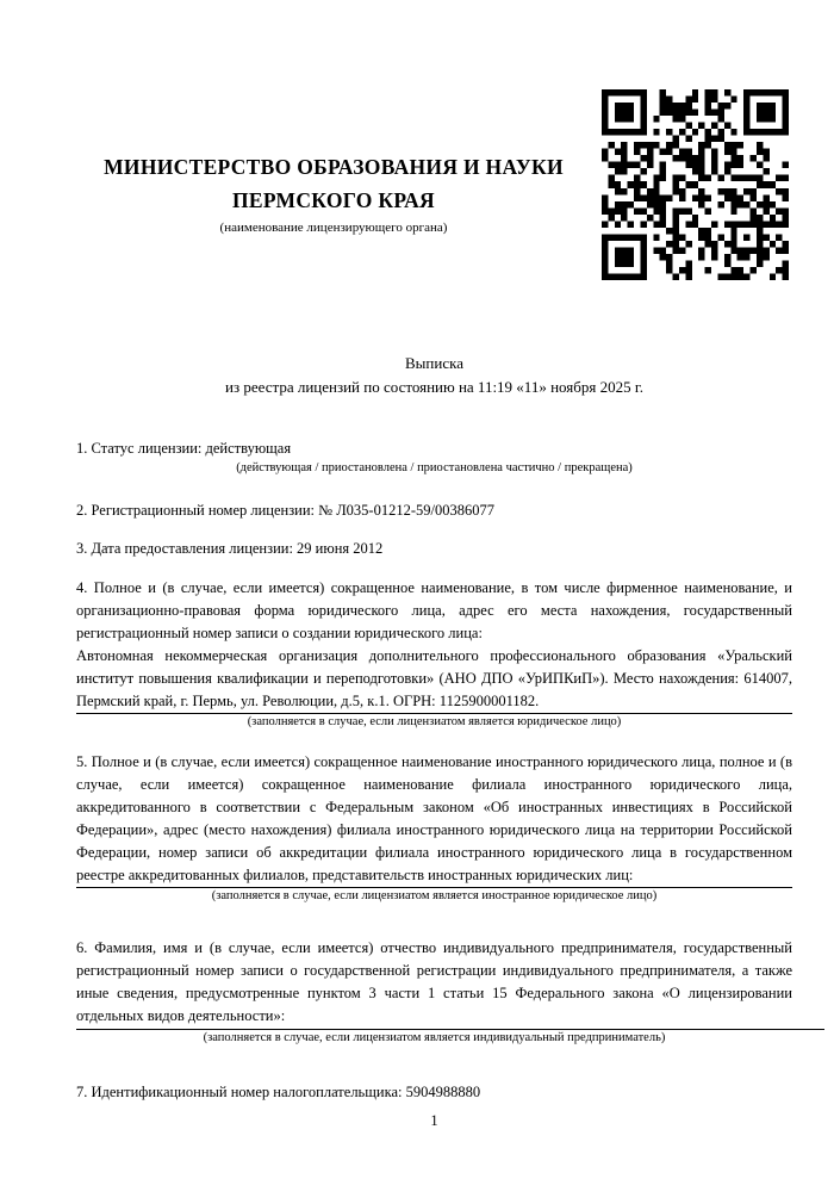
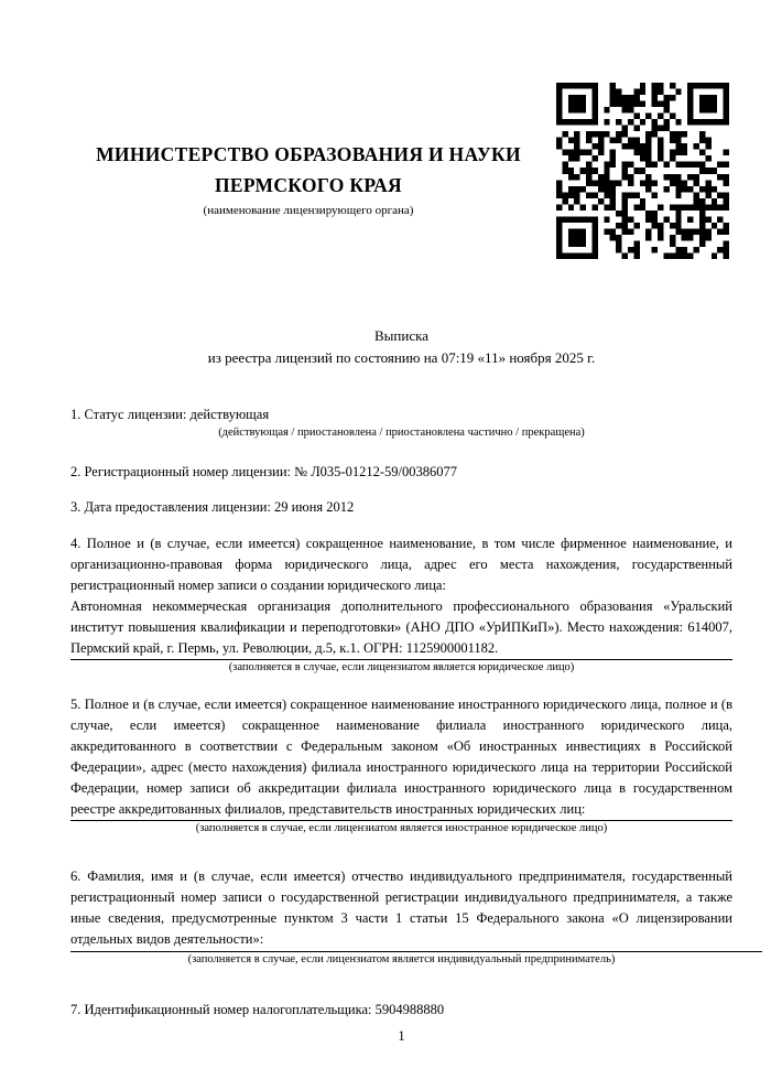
  МИНИСТЕРСТВО ОБРАЗОВАНИЯ И НАУКИ
  ПЕРМСКОГО КРАЯ
  (наименование лицензирующего органа)
  Выписка
- из реестра лицензий по состоянию на 11:19 «11» ноября 2025 г.
+ из реестра лицензий по состоянию на 07:19 «11» ноября 2025 г.
  1. Статус лицензии: действующая
  (действующая / приостановлена / приостановлена частично / прекращена)
  2. Регистрационный номер лицензии: № Л035-01212-59/00386077
  3. Дата предоставления лицензии: 29 июня 2012
  4. Полное и (в случае, если имеется) сокращенное наименование, в том числе фирменное наименование, и организационно-правовая форма юридического лица, адрес его места нахождения, государственный регистрационный номер записи о создании юридического лица:
  Автономная некоммерческая организация дополнительного профессионального образования «Уральский институт повышения квалификации и переподготовки» (АНО ДПО «УрИПКиП»). Место нахождения: 614007, Пермский край, г. Пермь, ул. Революции, д.5, к.1. ОГРН: 1125900001182.
  (заполняется в случае, если лицензиатом является юридическое лицо)
  5. Полное и (в случае, если имеется) сокращенное наименование иностранного юридического лица, полное и (в случае, если имеется) сокращенное наименование филиала иностранного юридического лица, аккредитованного в соответствии с Федеральным законом «Об иностранных инвестициях в Российской Федерации», адрес (место нахождения) филиала иностранного юридического лица на территории Российской Федерации, номер записи об аккредитации филиала иностранного юридического лица в государственном реестре аккредитованных филиалов, представительств иностранных юридических лиц:
  (заполняется в случае, если лицензиатом является иностранное юридическое лицо)
  6. Фамилия, имя и (в случае, если имеется) отчество индивидуального предпринимателя, государственный регистрационный номер записи о государственной регистрации индивидуального предпринимателя, а также иные сведения, предусмотренные пунктом 3 части 1 статьи 15 Федерального закона «О лицензировании отдельных видов деятельности»:
  (заполняется в случае, если лицензиатом является индивидуальный предприниматель)
  7. Идентификационный номер налогоплательщика: 5904988880
  1
